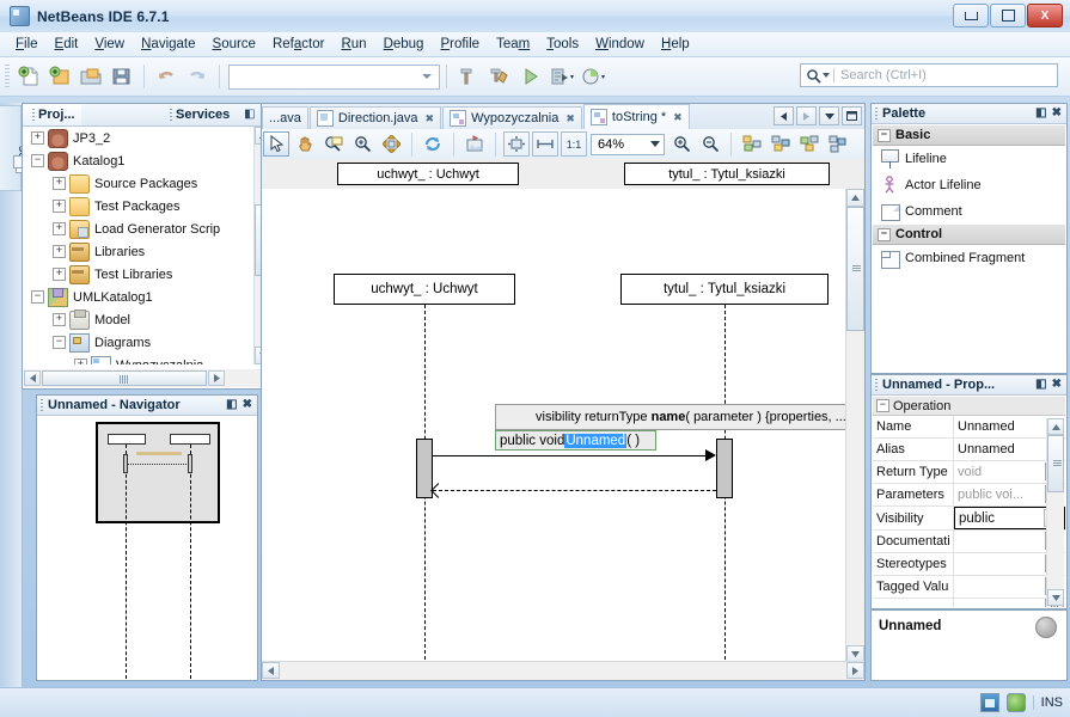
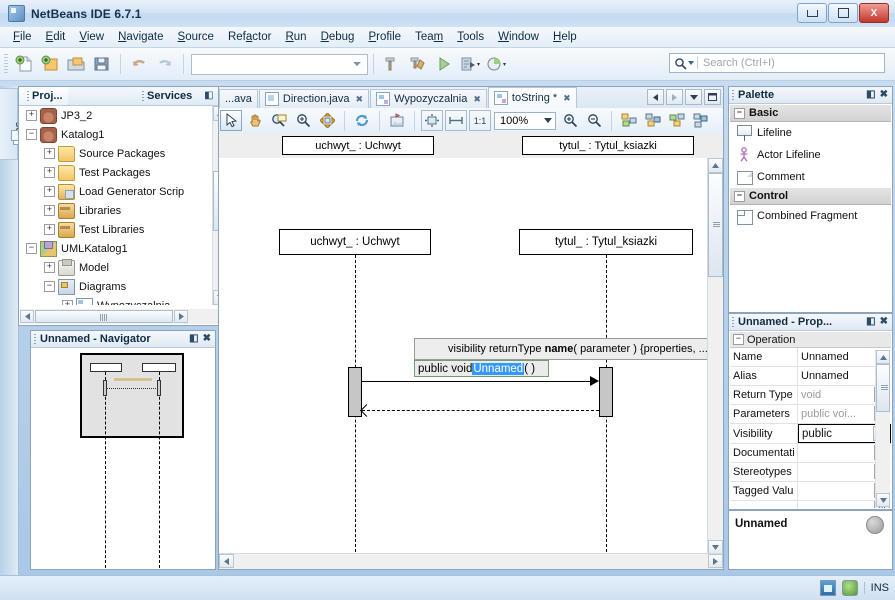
  NetBeans IDE 6.7.1
  X
  File
  Edit
  View
  Navigate
  Source
  Refactor
  Run
  Debug
  Profile
  Team
  Tools
  Window
  Help
  Search (Ctrl+I)
  Proj...
  ◧
  Services
  +
  JP3_2
  −
  Katalog1
  +
  Source Packages
  +
  Test Packages
  +
  Load Generator Scrip
  +
  Libraries
  +
  Test Libraries
  −
  UMLKatalog1
  +
  Model
  −
  Diagrams
  Unnamed - Navigator
  ◧
  ✖
  ...ava
  Direction.java
  ✖
  Wypozyczalnia
  ✖
  toString *
  ✖
  1:1
- 64%
+ 100%
  uchwyt_ : Uchwyt
  tytul_ : Tytul_ksiazki
  uchwyt_ : Uchwyt
  tytul_ : Tytul_ksiazki
  visibility returnType name( parameter ) {properties, ..
  public void
  Unnamed
  ( )
  Palette
  ◧
  ✖
  −
  Basic
  Lifeline
  Actor Lifeline
  Comment
  −
  Control
  Combined Fragment
  Unnamed - Prop...
  ◧
  ✖
  −
  Operation
  Name
  Unnamed
  Alias
  Unnamed
  Return Type
  void
  Parameters
  public voi...
  Visibility
  public
  Documentati
  Stereotypes
  Tagged Valu
  Unnamed
  INS
